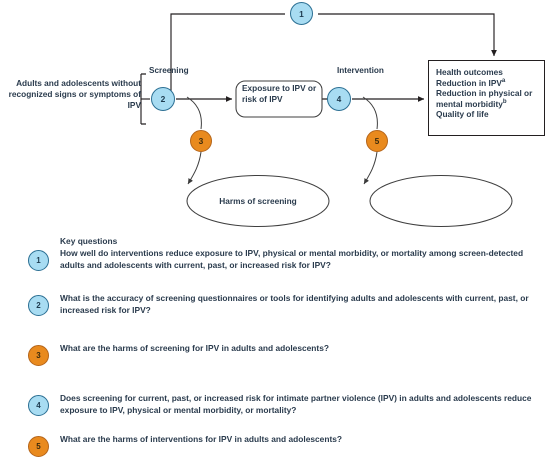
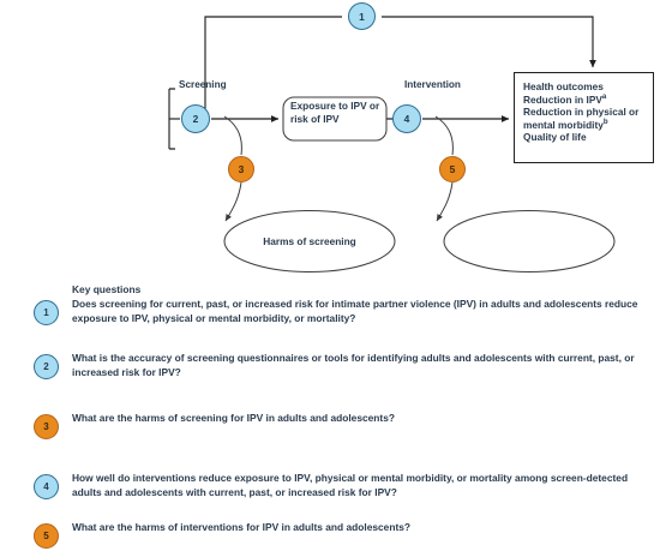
- Adults and adolescents without recognized signs or symptoms of IPV
  Screening
  Intervention
  Exposure to IPV or risk of IPV
  Harms of screening
  Health outcomes
  Reduction in IPV
  Reduction in physical or mental morbidity
  Quality of life
  1
  2
  3
  4
  5
  Key questions
  1
- How well do interventions reduce exposure to IPV, physical or mental morbidity, or mortality among screen-detected adults and adolescents with current, past, or increased risk for IPV?
+ Does screening for current, past, or increased risk for intimate partner violence (IPV) in adults and adolescents reduce exposure to IPV, physical or mental morbidity, or mortality?
  2
  What is the accuracy of screening questionnaires or tools for identifying adults and adolescents with current, past, or increased risk for IPV?
  3
  What are the harms of screening for IPV in adults and adolescents?
  4
- Does screening for current, past, or increased risk for intimate partner violence (IPV) in adults and adolescents reduce exposure to IPV, physical or mental morbidity, or mortality?
+ How well do interventions reduce exposure to IPV, physical or mental morbidity, or mortality among screen-detected adults and adolescents with current, past, or increased risk for IPV?
  5
  What are the harms of interventions for IPV in adults and adolescents?
